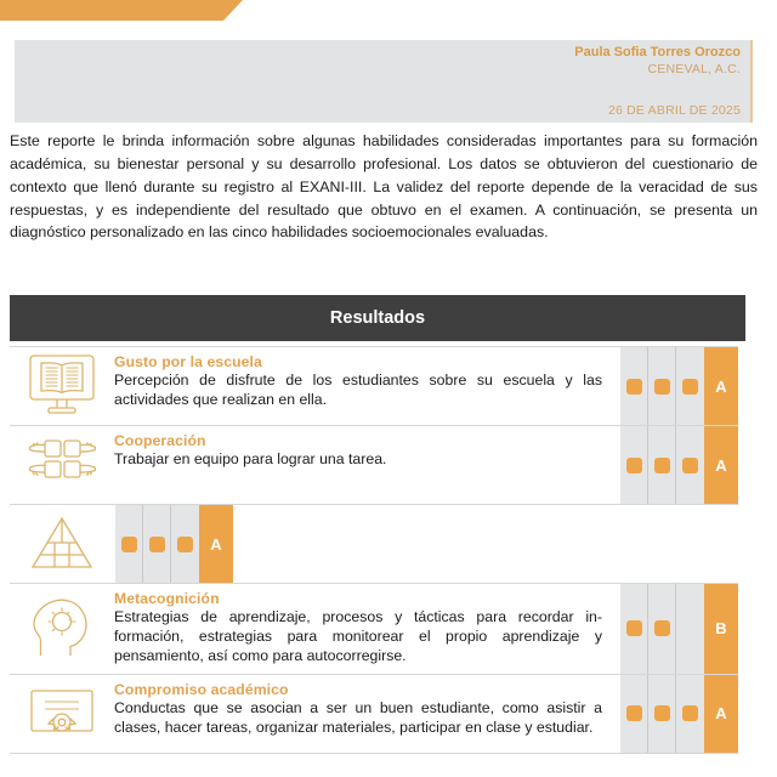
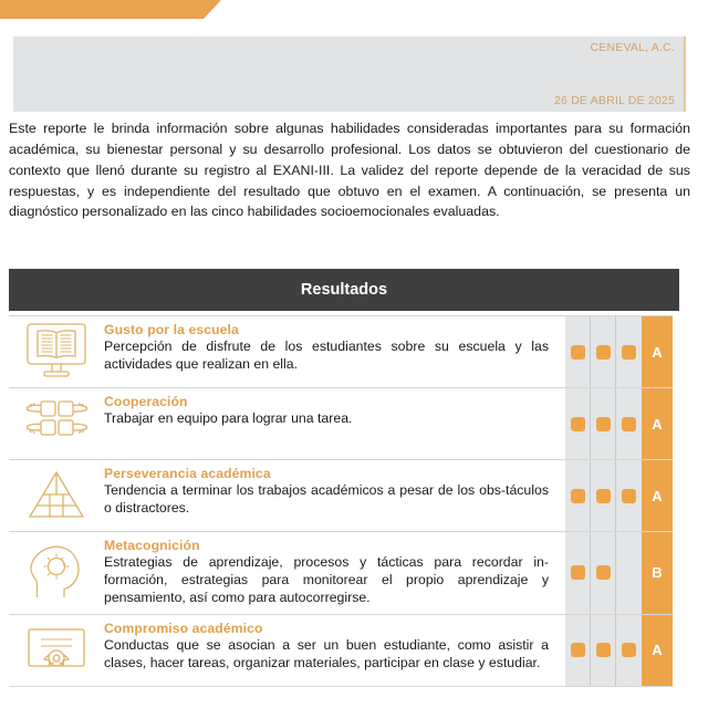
- Paula Sofia Torres Orozco
  CENEVAL, A.C.
  26 DE ABRIL DE 2025
  Este reporte le brinda información sobre algunas habilidades consideradas importantes para su formación académica, su bienestar personal y su desarrollo profesional. Los datos se obtuvieron del cuestionario de contexto que llenó durante su registro al EXANI-III. La validez del reporte depende de la veracidad de sus respuestas, y es independiente del resultado que obtuvo en el examen. A continuación, se presenta un diagnóstico personalizado en las cinco habilidades socioemocionales evaluadas.
  Resultados
  Gusto por la escuela
  Percepción de disfrute de los estudiantes sobre su escuela y las actividades que realizan en ella.
  A
  Cooperación
  Trabajar en equipo para lograr una tarea.
  A
+ Perseverancia académica
+ Tendencia a terminar los trabajos académicos a pesar de los obs-táculos o distractores.
  A
  Metacognición
  Estrategias de aprendizaje, procesos y tácticas para recordar in-formación, estrategias para monitorear el propio aprendizaje y pensamiento, así como para autocorregirse.
  B
  Compromiso académico
  Conductas que se asocian a ser un buen estudiante, como asistir a clases, hacer tareas, organizar materiales, participar en clase y estudiar.
  A
